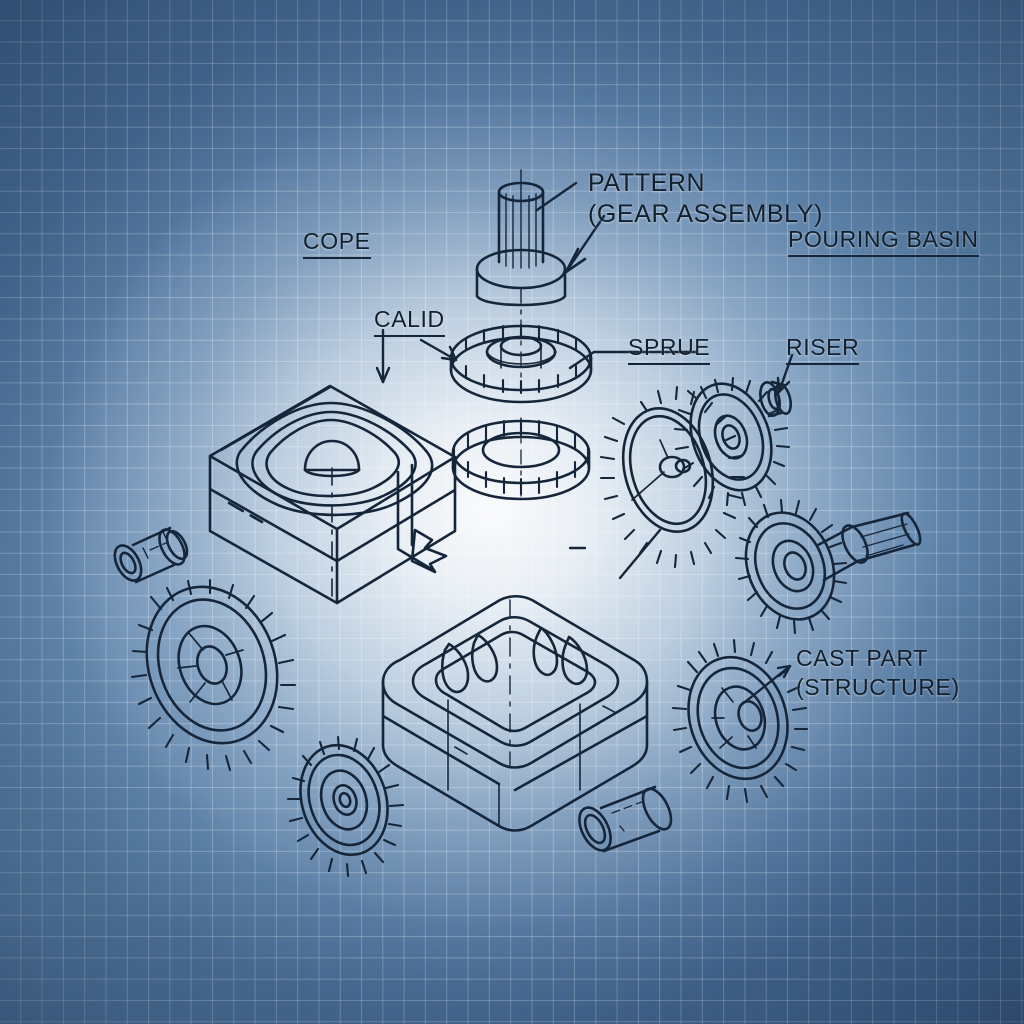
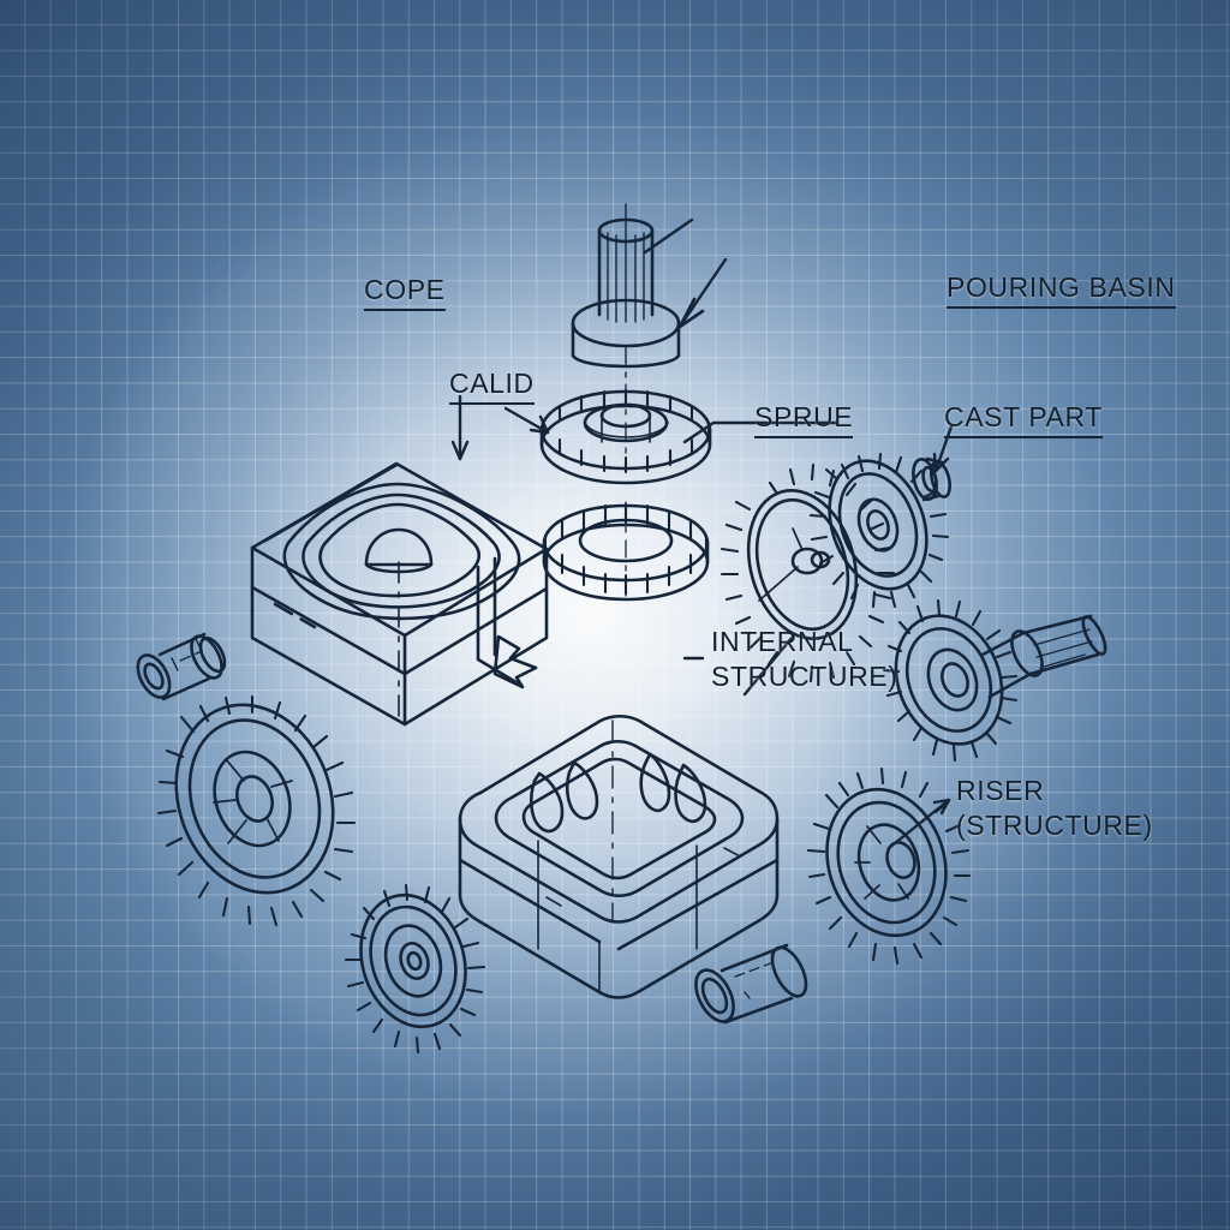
  COPE
- PATTERN
- (GEAR ASSEMBLY)
  POURING BASIN
  CALID
  SPRUE
- RISER
+ CAST PART
+ INTERNAL
+ STRUCTURE)
- CAST PART
+ RISER
  (STRUCTURE)
